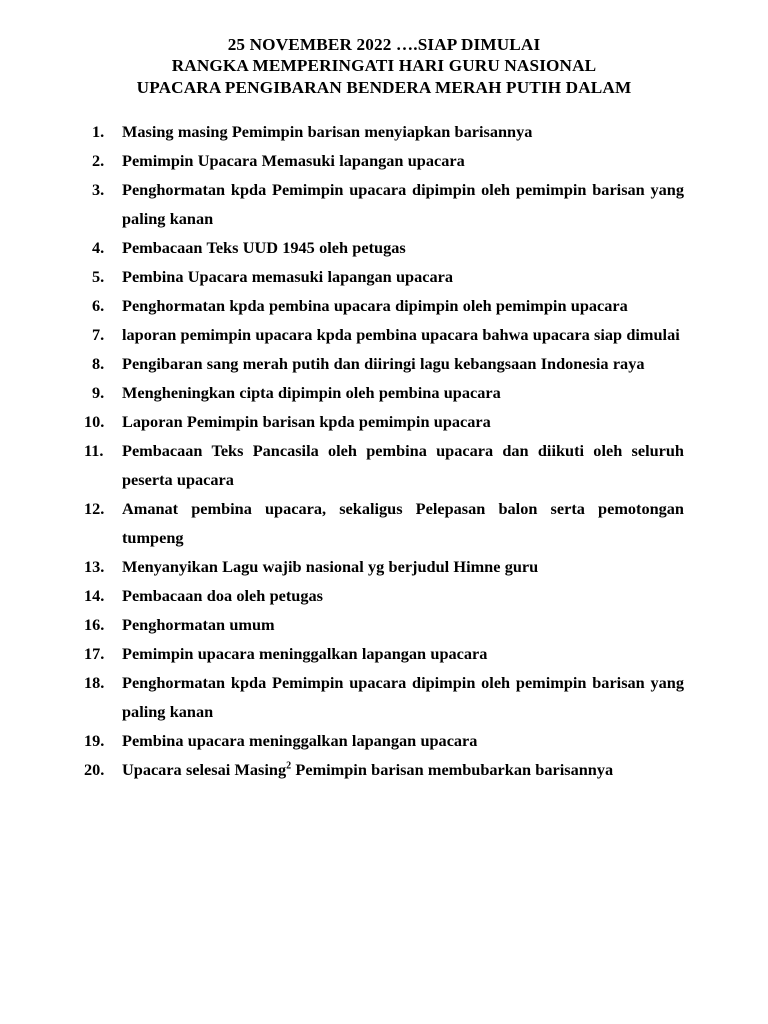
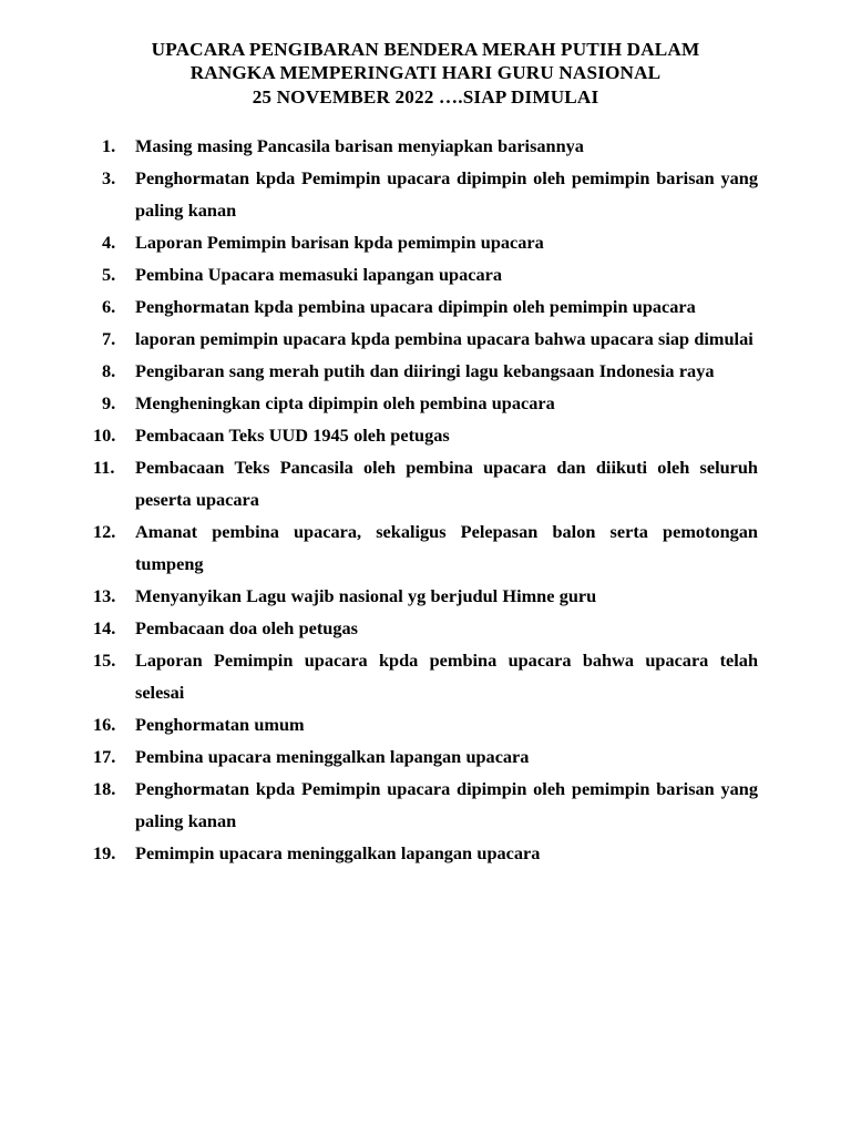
- 25 NOVEMBER 2022 ….SIAP DIMULAI
+ UPACARA PENGIBARAN BENDERA MERAH PUTIH DALAM
  RANGKA MEMPERINGATI HARI GURU NASIONAL
- UPACARA PENGIBARAN BENDERA MERAH PUTIH DALAM
+ 25 NOVEMBER 2022 ….SIAP DIMULAI
  1.
- Masing masing Pemimpin barisan menyiapkan barisannya
+ Masing masing Pancasila barisan menyiapkan barisannya
- 2.
- Pemimpin Upacara Memasuki lapangan upacara
  3.
  Penghormatan kpda Pemimpin upacara dipimpin oleh pemimpin barisan yang paling kanan
  4.
- Pembacaan Teks UUD 1945 oleh petugas
+ Laporan Pemimpin barisan kpda pemimpin upacara
  5.
  Pembina Upacara memasuki lapangan upacara
  6.
  Penghormatan kpda pembina upacara dipimpin oleh pemimpin upacara
  7.
  laporan pemimpin upacara kpda pembina upacara bahwa upacara siap dimulai
  8.
  Pengibaran sang merah putih dan diiringi lagu kebangsaan Indonesia raya
  9.
  Mengheningkan cipta dipimpin oleh pembina upacara
  10.
- Laporan Pemimpin barisan kpda pemimpin upacara
+ Pembacaan Teks UUD 1945 oleh petugas
  11.
  Pembacaan Teks Pancasila oleh pembina upacara dan diikuti oleh seluruh peserta upacara
  12.
  Amanat pembina upacara, sekaligus Pelepasan balon serta pemotongan tumpeng
  13.
  Menyanyikan Lagu wajib nasional yg berjudul Himne guru
  14.
  Pembacaan doa oleh petugas
+ 15.
+ Laporan Pemimpin upacara kpda pembina upacara bahwa upacara telah selesai
  16.
  Penghormatan umum
  17.
- Pemimpin upacara meninggalkan lapangan upacara
+ Pembina upacara meninggalkan lapangan upacara
  18.
  Penghormatan kpda Pemimpin upacara dipimpin oleh pemimpin barisan yang paling kanan
  19.
- Pembina upacara meninggalkan lapangan upacara
+ Pemimpin upacara meninggalkan lapangan upacara
- 20.
- Upacara selesai Masing2 Pemimpin barisan membubarkan barisannya
